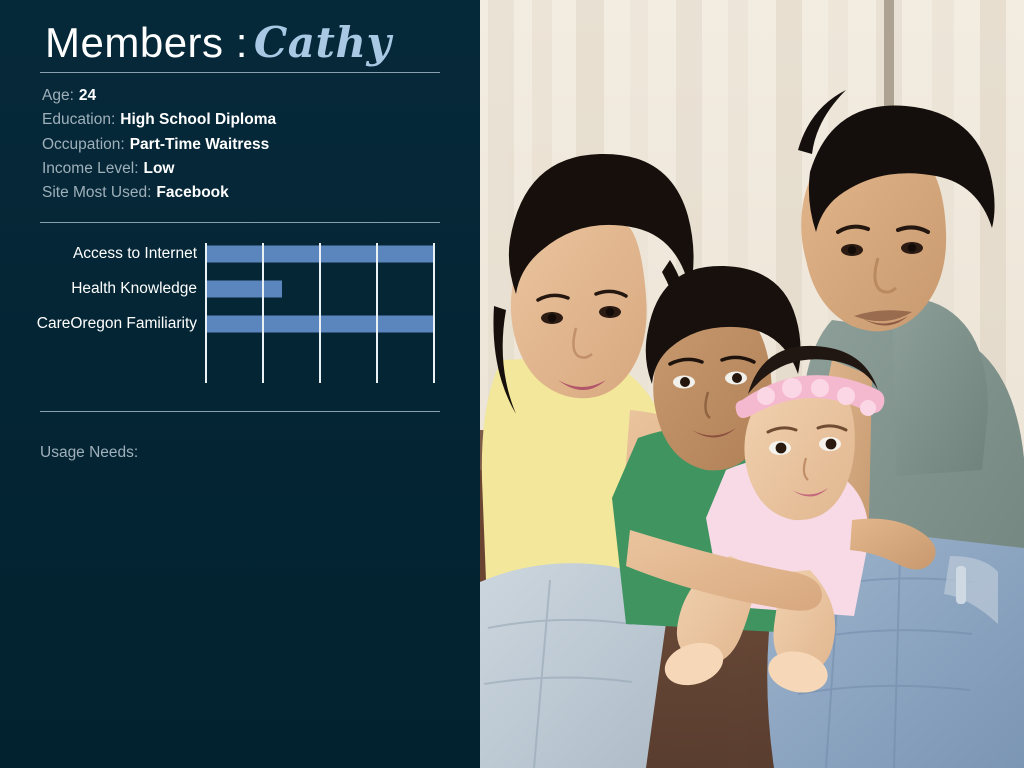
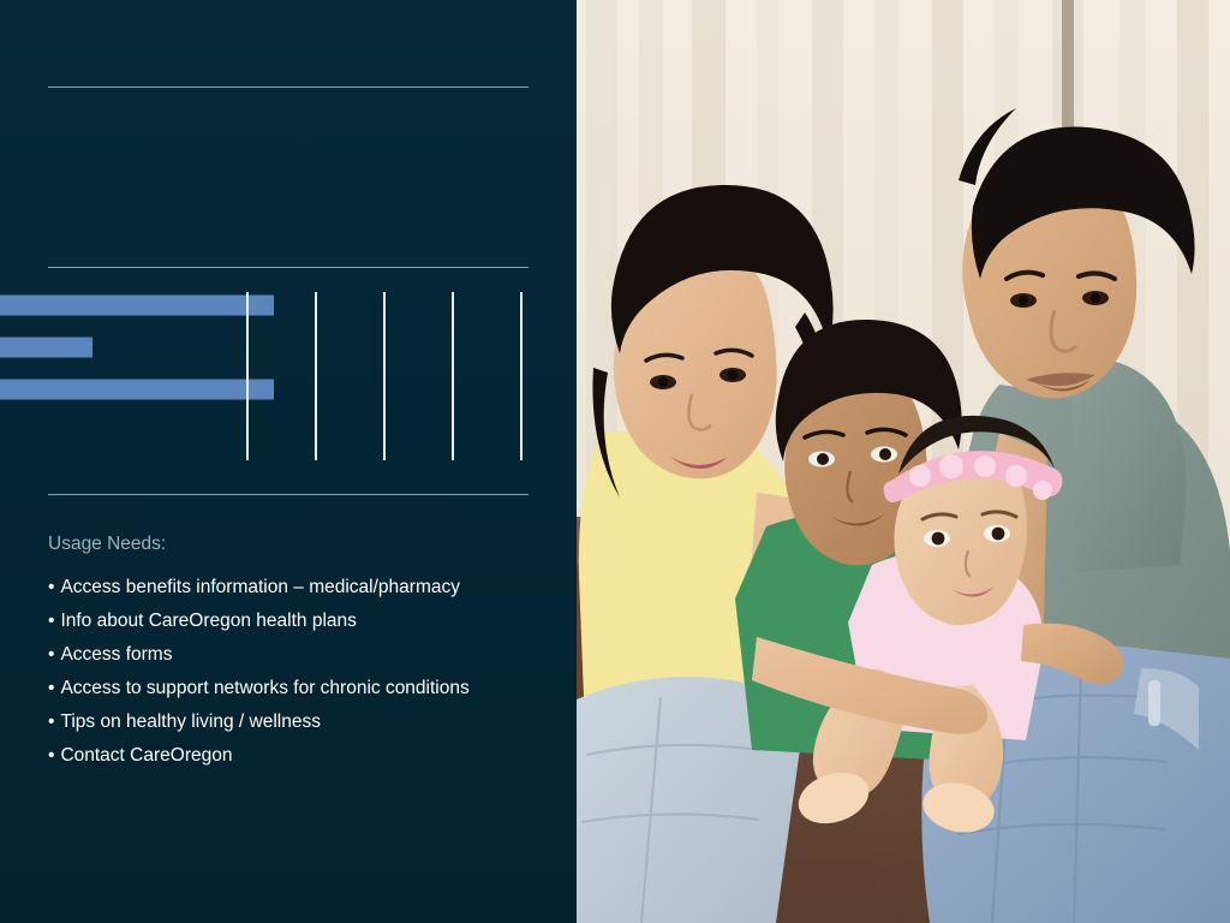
- Members : Cathy
- Age: 24
- Education: High School Diploma
- Occupation: Part-Time Waitress
- Income Level: Low
- Site Most Used: Facebook
- Access to Internet
- Health Knowledge
- CareOregon Familiarity
  Usage Needs:
+ • Access benefits information – medical/pharmacy
+ • Info about CareOregon health plans
+ • Access forms
+ • Access to support networks for chronic conditions
+ • Tips on healthy living / wellness
+ • Contact CareOregon
